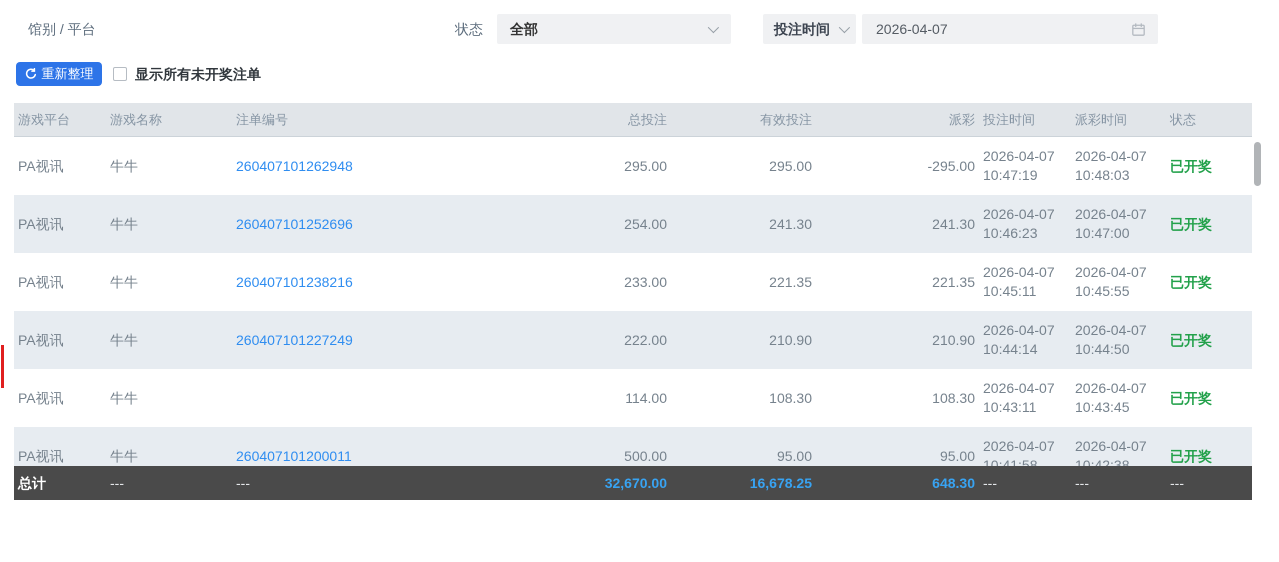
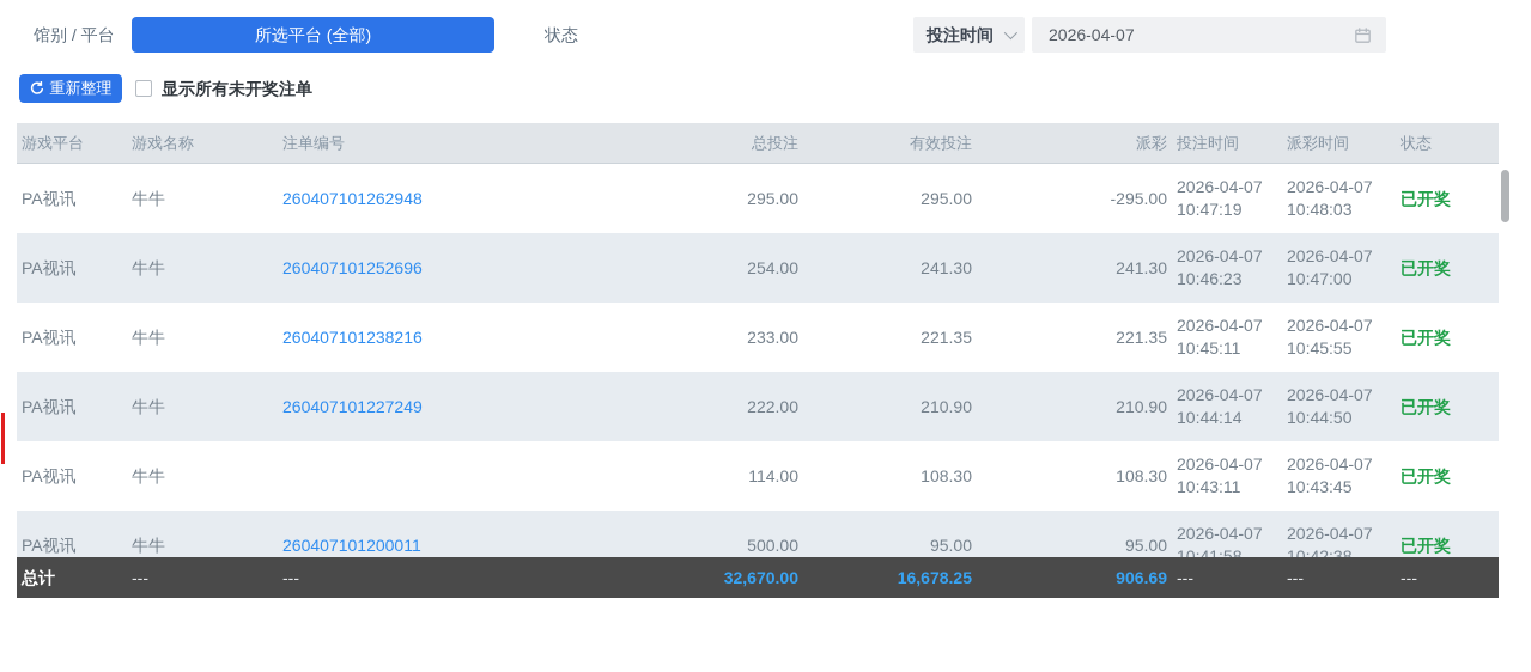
  馆别 / 平台
+ 所选平台 (全部)
  状态
- 全部
  投注时间
  2026-04-07
  重新整理
  显示所有未开奖注单
  游戏平台
  游戏名称
  注单编号
  总投注
  有效投注
  派彩
  投注时间
  派彩时间
  状态
  PA视讯
  牛牛
  260407101262948
  295.00
  295.00
  -295.00
  2026-04-07
  10:47:19
  2026-04-07
  10:48:03
  已开奖
  PA视讯
  牛牛
  260407101252696
  254.00
  241.30
  241.30
  2026-04-07
  10:46:23
  2026-04-07
  10:47:00
  已开奖
  PA视讯
  牛牛
  260407101238216
  233.00
  221.35
  221.35
  2026-04-07
  10:45:11
  2026-04-07
  10:45:55
  已开奖
  PA视讯
  牛牛
  260407101227249
  222.00
  210.90
  210.90
  2026-04-07
  10:44:14
  2026-04-07
  10:44:50
  已开奖
  PA视讯
  牛牛
  114.00
  108.30
  108.30
  2026-04-07
  10:43:11
  2026-04-07
  10:43:45
  已开奖
  PA视讯
  牛牛
  260407101200011
  500.00
  95.00
  95.00
  2026-04-07
  10:41:58
  2026-04-07
  10:42:38
  已开奖
  总计
  ---
  ---
  32,670.00
  16,678.25
- 648.30
+ 906.69
  ---
  ---
  ---
